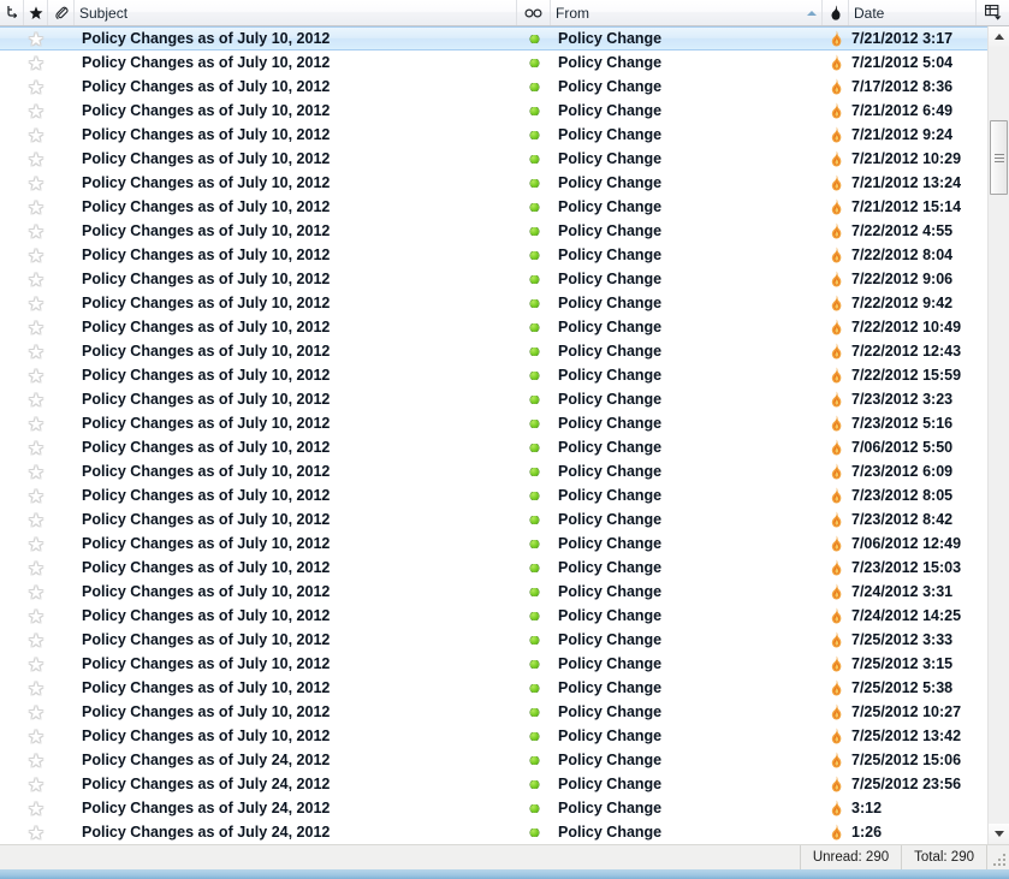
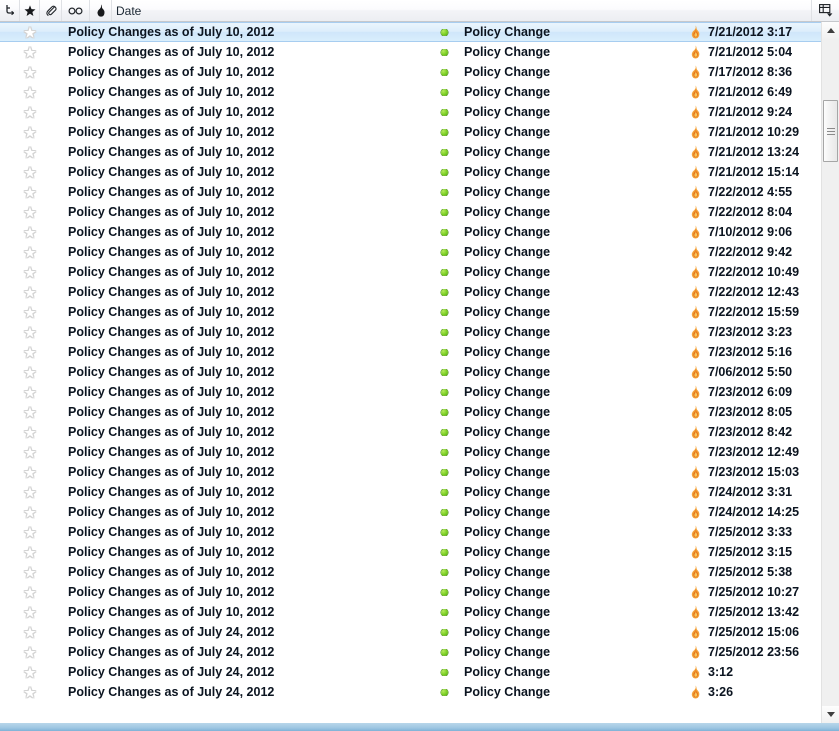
- Subject
- From
  Date
  ★
  Policy Changes as of July 10, 2012
  Policy Change
  7/21/2012 3:17
  ★
  Policy Changes as of July 10, 2012
  Policy Change
  7/21/2012 5:04
  ★
  Policy Changes as of July 10, 2012
  Policy Change
  7/17/2012 8:36
  ★
  Policy Changes as of July 10, 2012
  Policy Change
  7/21/2012 6:49
  ★
  Policy Changes as of July 10, 2012
  Policy Change
  7/21/2012 9:24
  ★
  Policy Changes as of July 10, 2012
  Policy Change
  7/21/2012 10:29
  ★
  Policy Changes as of July 10, 2012
  Policy Change
  7/21/2012 13:24
  ★
  Policy Changes as of July 10, 2012
  Policy Change
  7/21/2012 15:14
  ★
  Policy Changes as of July 10, 2012
  Policy Change
  7/22/2012 4:55
  ★
  Policy Changes as of July 10, 2012
  Policy Change
  7/22/2012 8:04
  ★
  Policy Changes as of July 10, 2012
  Policy Change
- 7/22/2012 9:06
+ 7/10/2012 9:06
  ★
  Policy Changes as of July 10, 2012
  Policy Change
  7/22/2012 9:42
  ★
  Policy Changes as of July 10, 2012
  Policy Change
  7/22/2012 10:49
  ★
  Policy Changes as of July 10, 2012
  Policy Change
  7/22/2012 12:43
  ★
  Policy Changes as of July 10, 2012
  Policy Change
  7/22/2012 15:59
  ★
  Policy Changes as of July 10, 2012
  Policy Change
  7/23/2012 3:23
  ★
  Policy Changes as of July 10, 2012
  Policy Change
  7/23/2012 5:16
  ★
  Policy Changes as of July 10, 2012
  Policy Change
  7/06/2012 5:50
  ★
  Policy Changes as of July 10, 2012
  Policy Change
  7/23/2012 6:09
  ★
  Policy Changes as of July 10, 2012
  Policy Change
  7/23/2012 8:05
  ★
  Policy Changes as of July 10, 2012
  Policy Change
  7/23/2012 8:42
  ★
  Policy Changes as of July 10, 2012
  Policy Change
- 7/06/2012 12:49
+ 7/23/2012 12:49
  ★
  Policy Changes as of July 10, 2012
  Policy Change
  7/23/2012 15:03
  ★
  Policy Changes as of July 10, 2012
  Policy Change
  7/24/2012 3:31
  ★
  Policy Changes as of July 10, 2012
  Policy Change
  7/24/2012 14:25
  ★
  Policy Changes as of July 10, 2012
  Policy Change
  7/25/2012 3:33
  ★
  Policy Changes as of July 10, 2012
  Policy Change
  7/25/2012 3:15
  ★
  Policy Changes as of July 10, 2012
  Policy Change
  7/25/2012 5:38
  ★
  Policy Changes as of July 10, 2012
  Policy Change
  7/25/2012 10:27
  ★
  Policy Changes as of July 10, 2012
  Policy Change
  7/25/2012 13:42
  ★
  Policy Changes as of July 24, 2012
  Policy Change
  7/25/2012 15:06
  ★
  Policy Changes as of July 24, 2012
  Policy Change
  7/25/2012 23:56
  ★
  Policy Changes as of July 24, 2012
  Policy Change
  3:12
  ★
  Policy Changes as of July 24, 2012
  Policy Change
- 1:26
+ 3:26
- Unread: 290
- Total: 290
